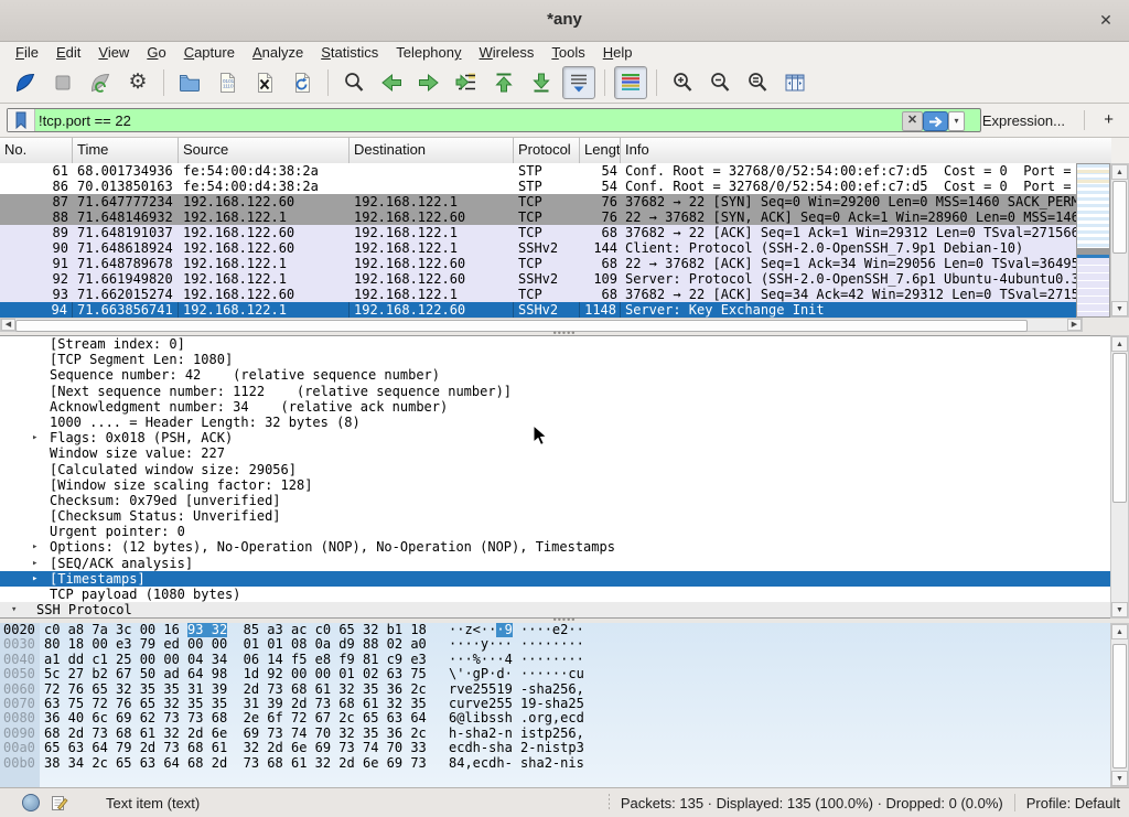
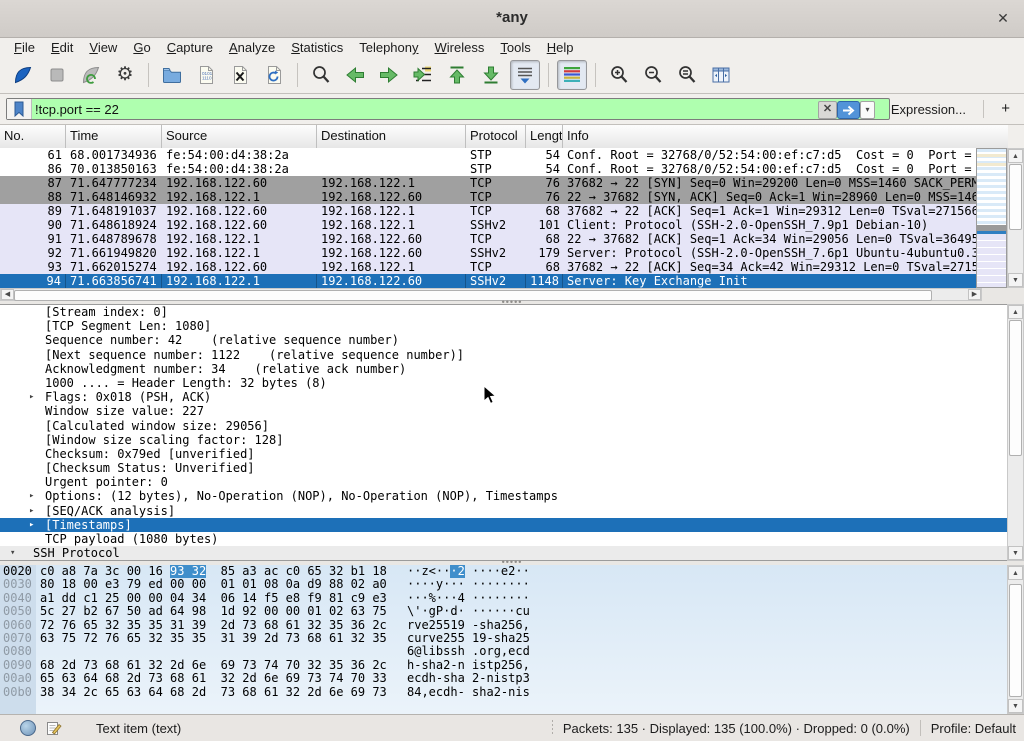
  *any
  ✕
  File
  Edit
  View
  Go
  Capture
  Analyze
  Statistics
  Telephony
  Wireless
  Tools
  Help
  ⚙
  !tcp.port == 22
  ✕
  ▾
  Expression...
  +
  No.
  Time
  Source
  Destination
  Protocol
  Lengt
  Info
  61
  68.001734936
  fe:54:00:d4:38:2a
  STP
  54
  Conf. Root = 32768/0/52:54:00:ef:c7:d5 Cost = 0 Port =
  86
  70.013850163
  fe:54:00:d4:38:2a
  STP
  54
  Conf. Root = 32768/0/52:54:00:ef:c7:d5 Cost = 0 Port =
  87
  71.647777234
  192.168.122.60
  192.168.122.1
  TCP
  76
  37682 → 22 [SYN] Seq=0 Win=29200 Len=0 MSS=1460 SACK_PER
  88
  71.648146932
  192.168.122.1
  192.168.122.60
  TCP
  76
  22 → 37682 [SYN, ACK] Seq=0 Ack=1 Win=28960 Len=0 MSS=14
  89
  71.648191037
  192.168.122.60
  192.168.122.1
  TCP
  68
  37682 → 22 [ACK] Seq=1 Ack=1 Win=29312 Len=0 TSval=27156
  90
  71.648618924
  192.168.122.60
  192.168.122.1
  SSHv2
- 144
+ 101
  Client: Protocol (SSH-2.0-OpenSSH_7.9p1 Debian-10)
  91
  71.648789678
  192.168.122.1
  192.168.122.60
  TCP
  68
  22 → 37682 [ACK] Seq=1 Ack=34 Win=29056 Len=0 TSval=3649
  92
  71.661949820
  192.168.122.1
  192.168.122.60
  SSHv2
- 109
+ 179
  Server: Protocol (SSH-2.0-OpenSSH_7.6p1 Ubuntu-4ubuntu0.
  93
  71.662015274
  192.168.122.60
  192.168.122.1
  TCP
  68
  37682 → 22 [ACK] Seq=34 Ack=42 Win=29312 Len=0 TSval=271
  94
  71.663856741
  192.168.122.1
  192.168.122.60
  SSHv2
  1148
  Server: Key Exchange Init
  •••••
  [Stream index: 0]
  [TCP Segment Len: 1080]
  Sequence number: 42 (relative sequence number)
  [Next sequence number: 1122 (relative sequence number)]
  Acknowledgment number: 34 (relative ack number)
  1000 .... = Header Length: 32 bytes (8)
  ▸
  Flags: 0x018 (PSH, ACK)
  Window size value: 227
  [Calculated window size: 29056]
  [Window size scaling factor: 128]
  Checksum: 0x79ed [unverified]
  [Checksum Status: Unverified]
  Urgent pointer: 0
  ▸
  Options: (12 bytes), No-Operation (NOP), No-Operation (NOP), Timestamps
  ▸
  [SEQ/ACK analysis]
  ▸
  [Timestamps]
  TCP payload (1080 bytes)
  ▾
  SSH Protocol
  •••••
  0020
  c0 a8 7a 3c 00 16 93 32 85 a3 ac c0 65 32 b1 18
- ··z<···9 ····e2··
+ ··z<···2 ····e2··
  0030
  80 18 00 e3 79 ed 00 00 01 01 08 0a d9 88 02 a0
  ····y··· ········
  0040
  a1 dd c1 25 00 00 04 34 06 14 f5 e8 f9 81 c9 e3
  ···%···4 ········
  0050
  5c 27 b2 67 50 ad 64 98 1d 92 00 00 01 02 63 75
  \'·gP·d· ······cu
  0060
  72 76 65 32 35 35 31 39 2d 73 68 61 32 35 36 2c
  rve25519 -sha256,
  0070
  63 75 72 76 65 32 35 35 31 39 2d 73 68 61 32 35
  curve255 19-sha25
  0080
- 36 40 6c 69 62 73 73 68 2e 6f 72 67 2c 65 63 64
  6@libssh .org,ecd
  0090
  68 2d 73 68 61 32 2d 6e 69 73 74 70 32 35 36 2c
  h-sha2-n istp256,
  00a0
- 65 63 64 79 2d 73 68 61 32 2d 6e 69 73 74 70 33
+ 65 63 64 68 2d 73 68 61 32 2d 6e 69 73 74 70 33
  ecdh-sha 2-nistp3
  00b0
  38 34 2c 65 63 64 68 2d 73 68 61 32 2d 6e 69 73
  84,ecdh- sha2-nis
  Text item (text)
  Packets: 135 · Displayed: 135 (100.0%) · Dropped: 0 (0.0%)
  Profile: Default
